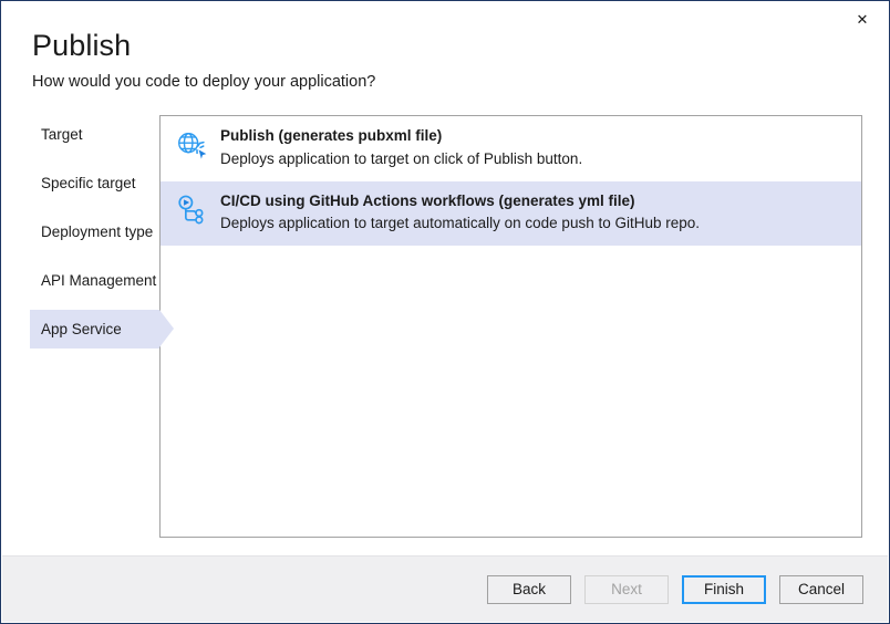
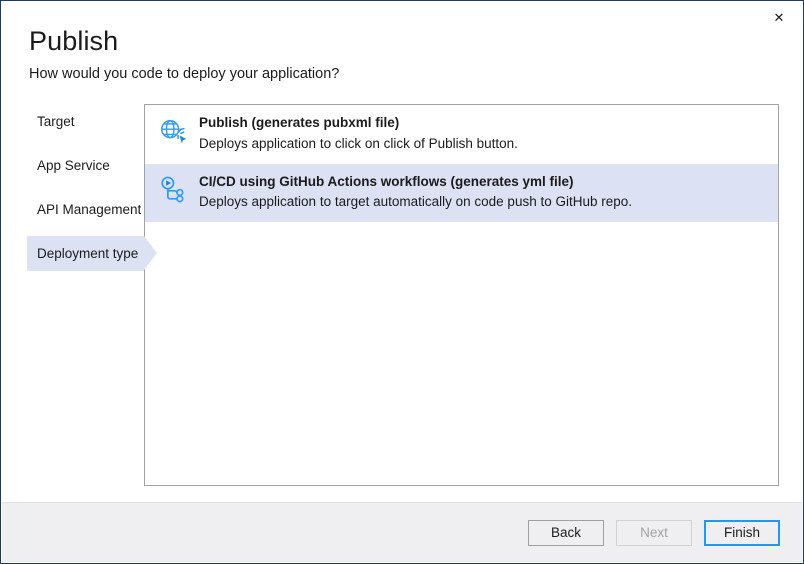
  ✕
  Publish
  How would you code to deploy your application?
  Target
- Specific target
- Deployment type
+ App Service
  API Management
- App Service
+ Deployment type
  Publish (generates pubxml file)
- Deploys application to target on click of Publish button.
+ Deploys application to click on click of Publish button.
  CI/CD using GitHub Actions workflows (generates yml file)
  Deploys application to target automatically on code push to GitHub repo.
  Back
  Next
  Finish
- Cancel
